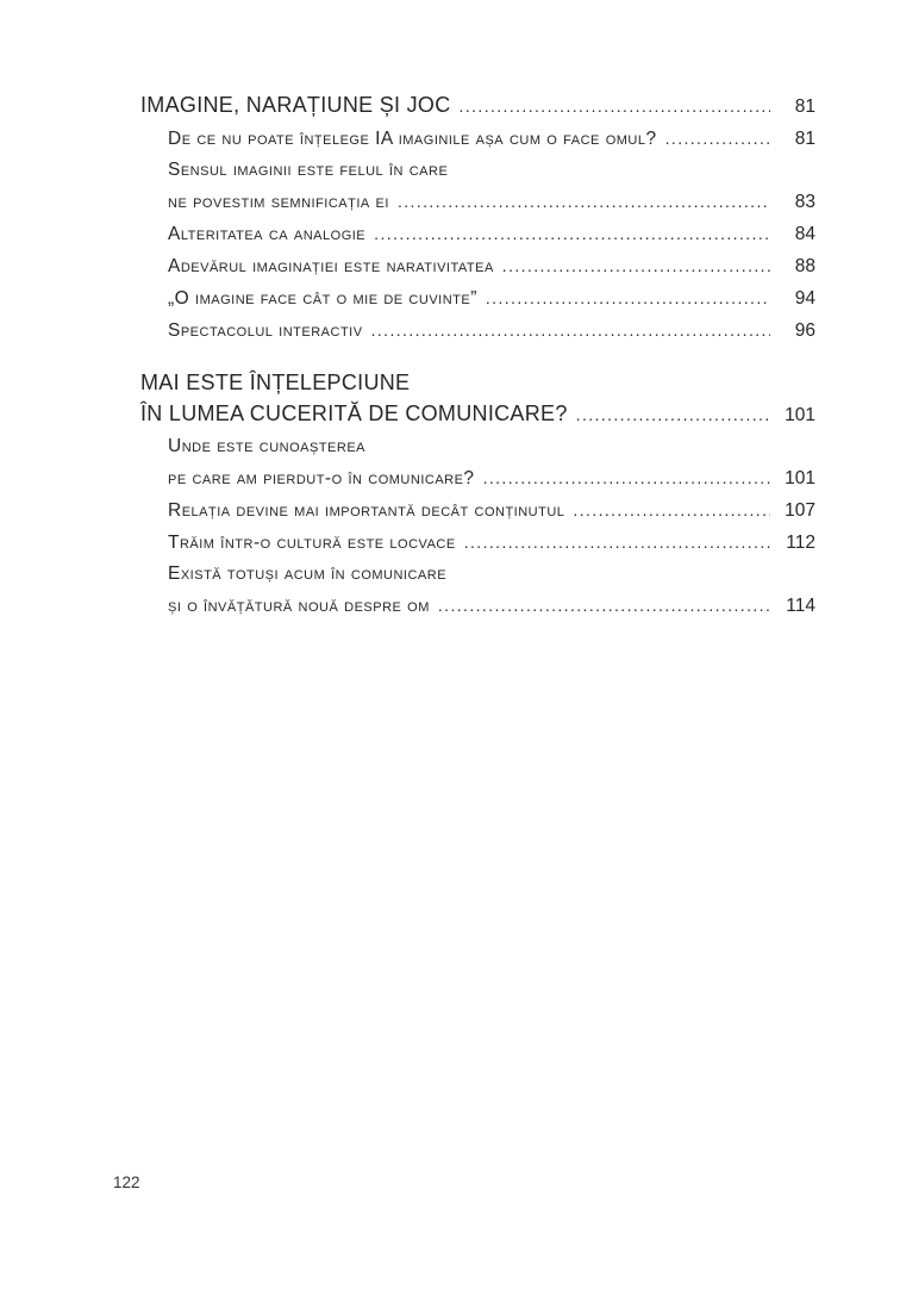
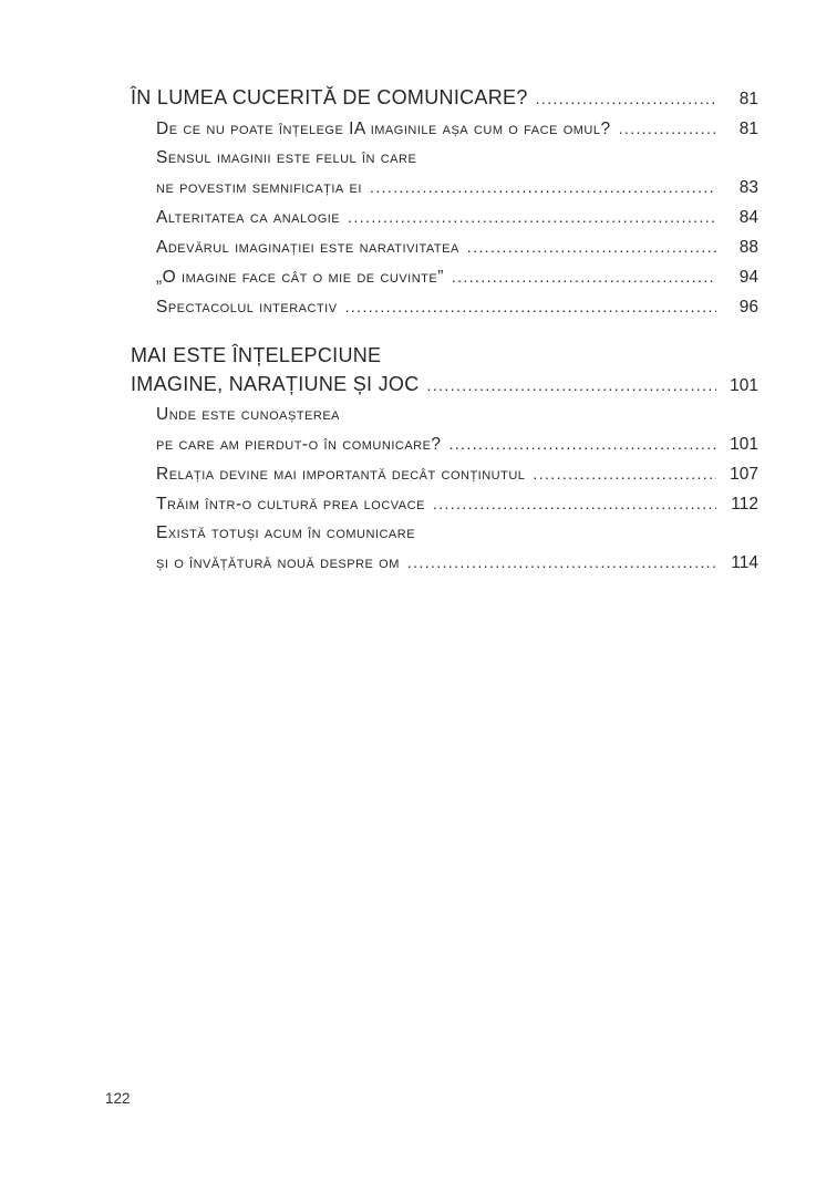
- IMAGINE, NARAȚIUNE ȘI JOC
+ ÎN LUMEA CUCERITĂ DE COMUNICARE?
  81
  De ce nu poate înțelege IA imaginile așa cum o face omul?
  81
  Sensul imaginii este felul în care
  ne povestim semnificația ei
  83
  Alteritatea ca analogie
  84
  Adevărul imaginației este narativitatea
  88
  „O imagine face cât o mie de cuvinte”
  94
  Spectacolul interactiv
  96
  MAI ESTE ÎNȚELEPCIUNE
- ÎN LUMEA CUCERITĂ DE COMUNICARE?
+ IMAGINE, NARAȚIUNE ȘI JOC
  101
  Unde este cunoașterea
  pe care am pierdut-o în comunicare?
  101
  Relația devine mai importantă decât conținutul
  107
- Trăim într-o cultură este locvace
+ Trăim într-o cultură prea locvace
  112
  Există totuși acum în comunicare
  și o învățătură nouă despre om
  114
  122
